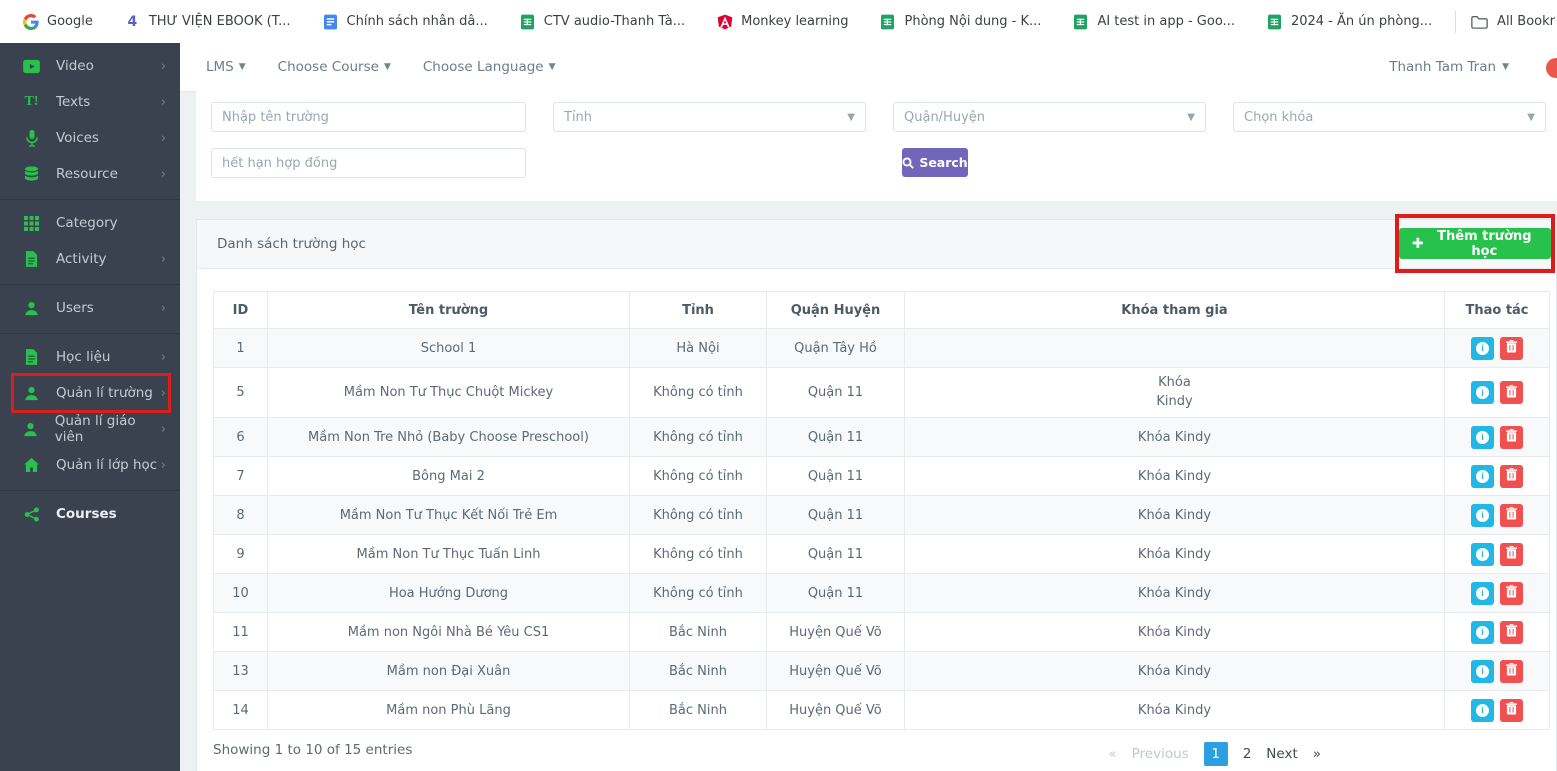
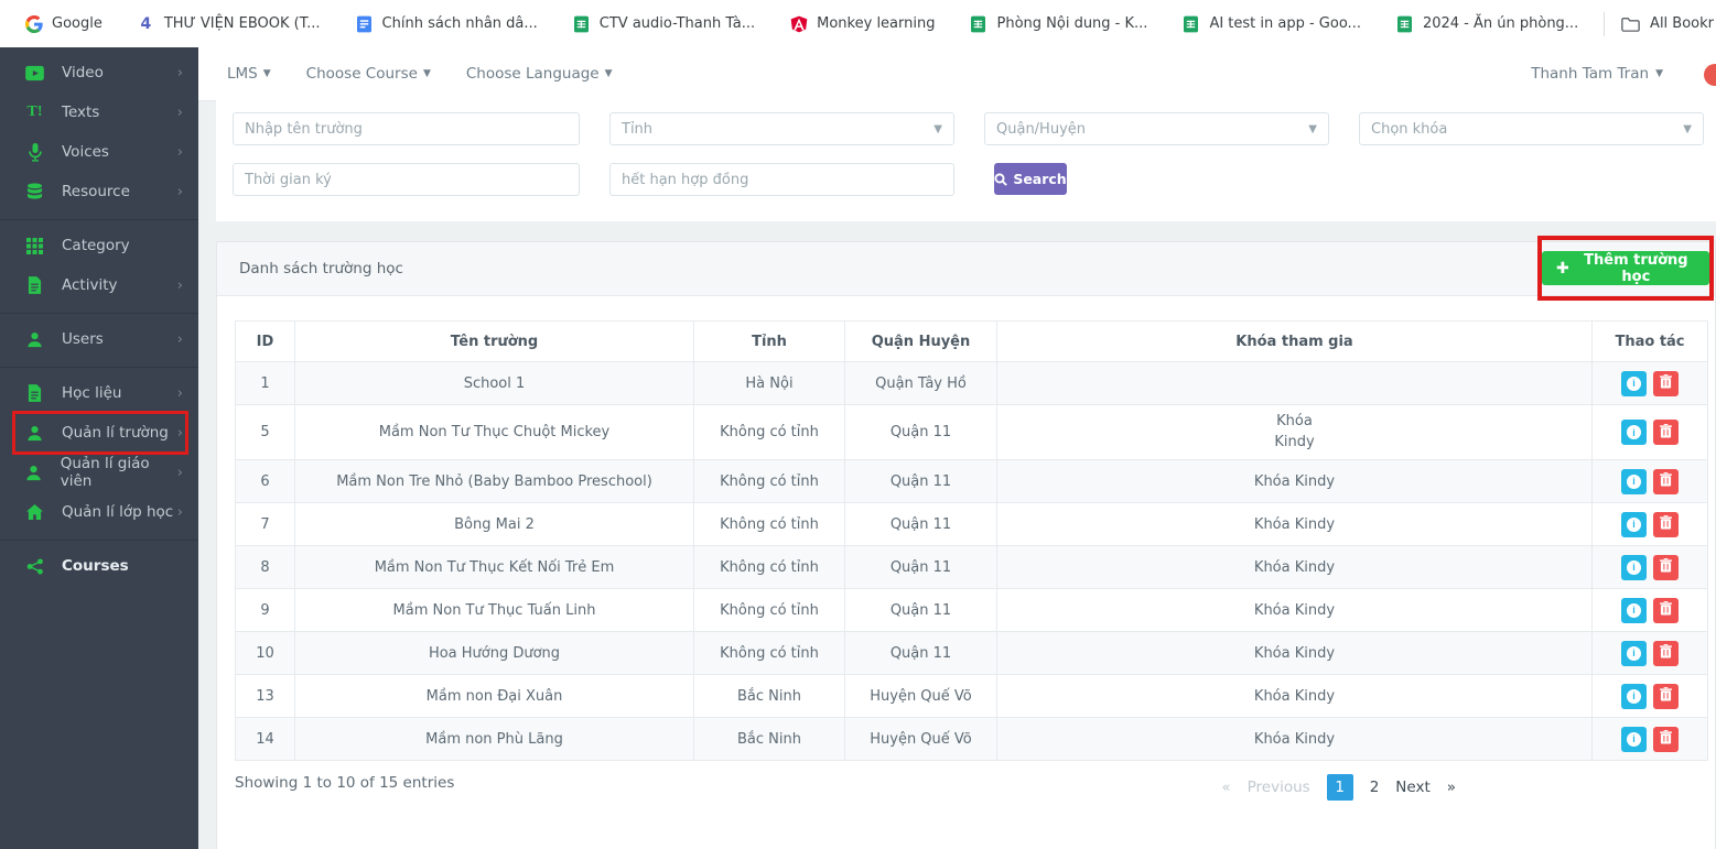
  Google
  4
  THƯ VIỆN EBOOK (T...
  Chính sách nhân dâ...
  CTV audio-Thanh Tà...
  Monkey learning
  Phòng Nội dung - K...
  AI test in app - Goo...
  2024 - Ăn ún phòng...
  All Bookr
  Video
  ›
  T!
  Texts
  ›
  Voices
  ›
  Resource
  ›
  Category
  Activity
  ›
  Users
  ›
  Học liệu
  ›
  Quản lí trường
  ›
  Quản lí giáo viên
  ›
  Quản lí lớp học
  ›
  Courses
  LMS
  ▼
  Choose Course
  ▼
  Choose Language
  ▼
  Thanh Tam Tran
  ▼
  Nhập tên trường
  Tỉnh
  ▼
  Quận/Huyện
  ▼
  Chọn khóa
  ▼
+ Thời gian ký
  hết hạn hợp đồng
  Search
  Danh sách trường học
  ✚
  Thêm trường học
  ID	Tên trường	Tỉnh	Quận Huyện	Khóa tham gia	Thao tác
  1	School 1	Hà Nội	Quận Tây Hồ		i
  5	Mầm Non Tư Thục Chuột Mickey	Không có tỉnh	Quận 11	Khóa Kindy	i
- 6	Mầm Non Tre Nhỏ (Baby Choose Preschool)	Không có tỉnh	Quận 11	Khóa Kindy	i
+ 6	Mầm Non Tre Nhỏ (Baby Bamboo Preschool)	Không có tỉnh	Quận 11	Khóa Kindy	i
  7	Bông Mai 2	Không có tỉnh	Quận 11	Khóa Kindy	i
  8	Mầm Non Tư Thục Kết Nối Trẻ Em	Không có tỉnh	Quận 11	Khóa Kindy	i
  9	Mầm Non Tư Thục Tuấn Linh	Không có tỉnh	Quận 11	Khóa Kindy	i
  10	Hoa Hướng Dương	Không có tỉnh	Quận 11	Khóa Kindy	i
- 11	Mầm non Ngôi Nhà Bé Yêu CS1	Bắc Ninh	Huyện Quế Võ	Khóa Kindy	i
  13	Mầm non Đại Xuân	Bắc Ninh	Huyện Quế Võ	Khóa Kindy	i
  14	Mầm non Phù Lãng	Bắc Ninh	Huyện Quế Võ	Khóa Kindy	i
  Showing 1 to 10 of 15 entries
  «
  Previous
  1
  2
  Next
  »
